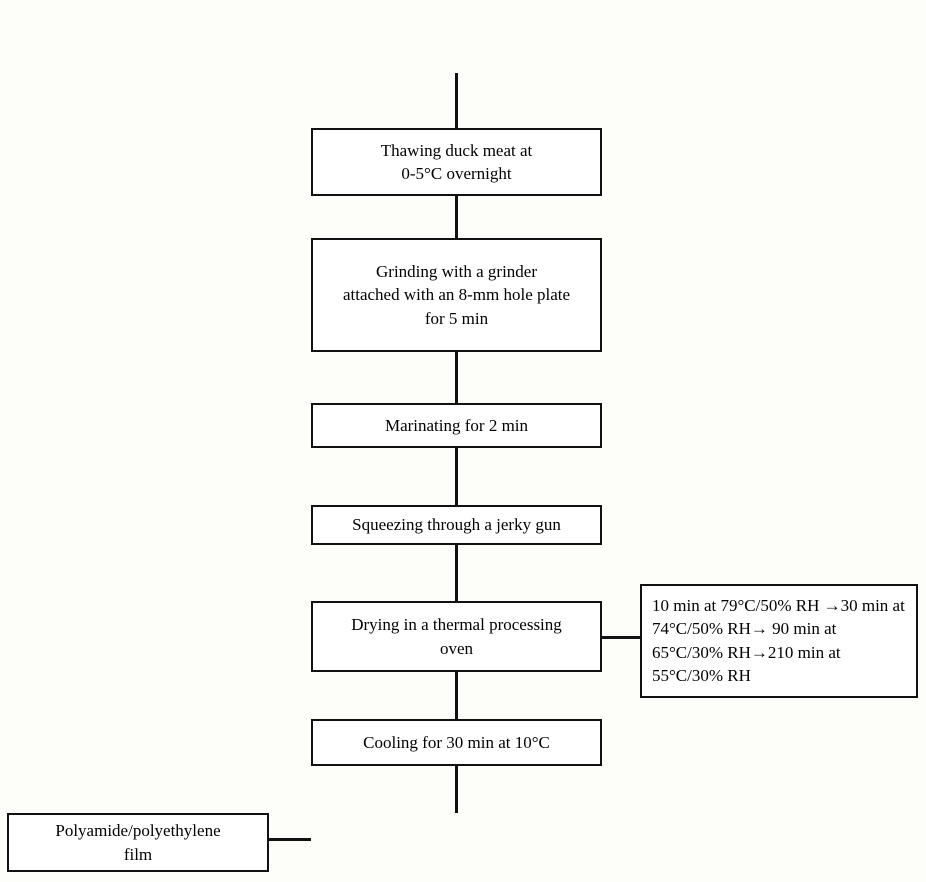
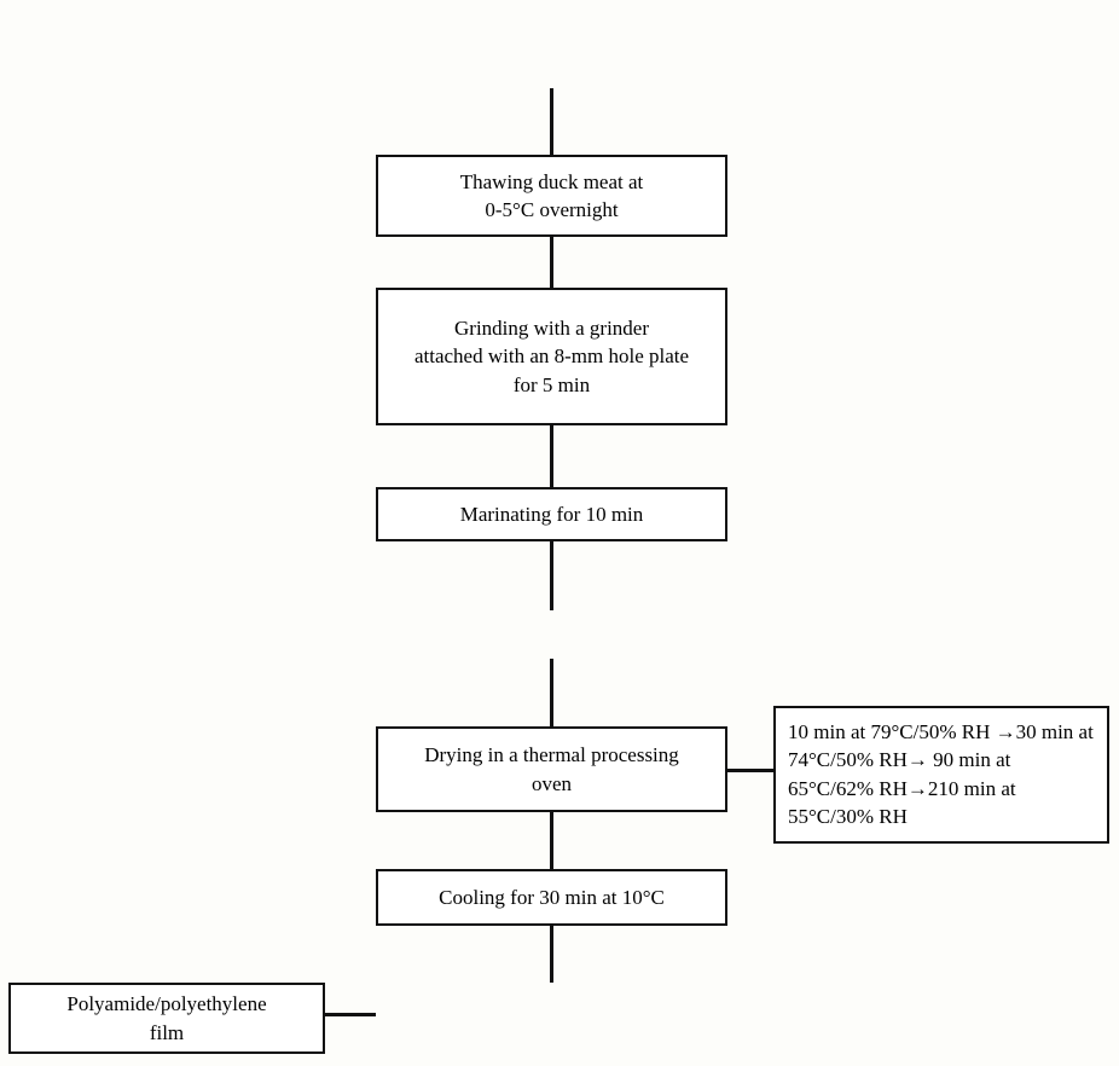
  Thawing duck meat at
  0-5°C overnight
  Grinding with a grinder
  attached with an 8-mm hole plate
  for 5 min
- Marinating for 2 min
+ Marinating for 10 min
- Squeezing through a jerky gun
  Drying in a thermal processing
  oven
  Cooling for 30 min at 10°C
- 10 min at 79°C/50% RH →30 min at 74°C/50% RH→ 90 min at 65°C/30% RH→210 min at 55°C/30% RH
+ 10 min at 79°C/50% RH →30 min at 74°C/50% RH→ 90 min at 65°C/62% RH→210 min at 55°C/30% RH
  Polyamide/polyethylene
  film
